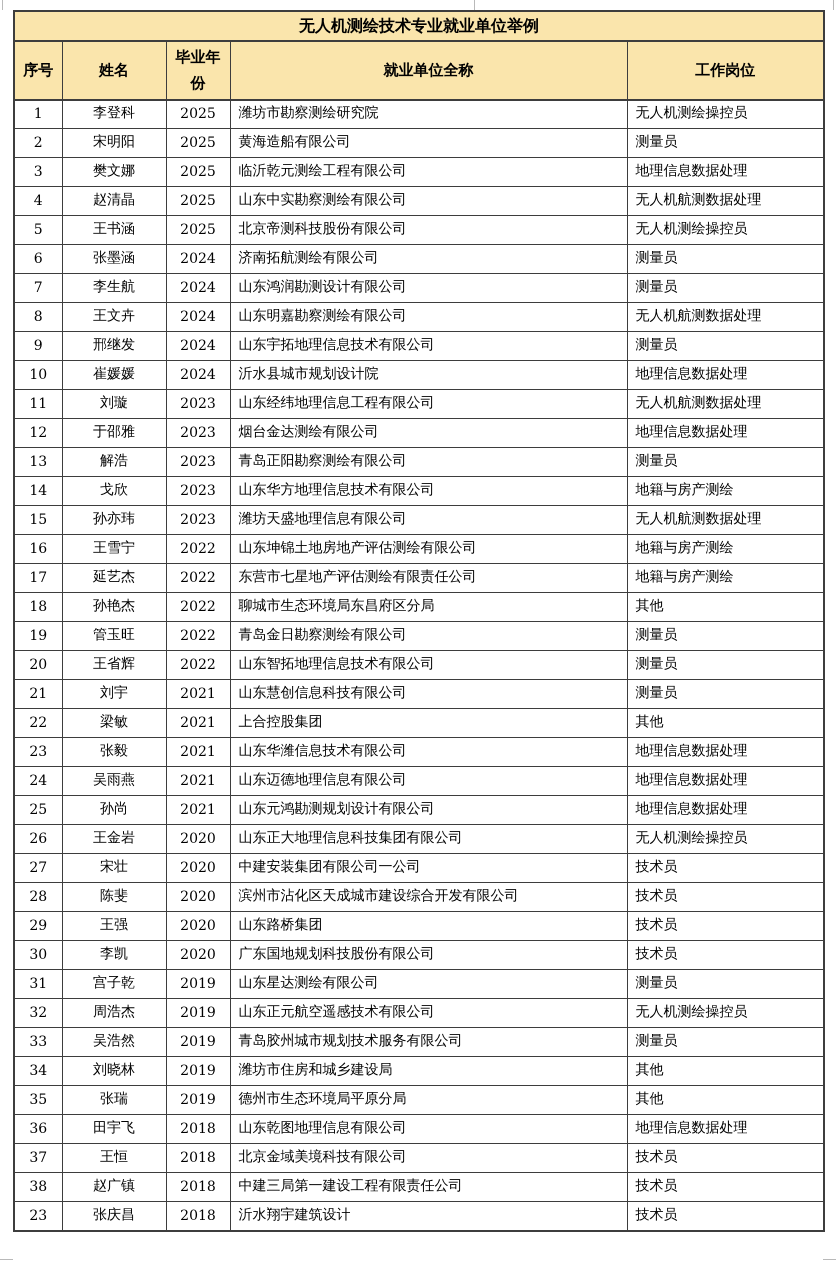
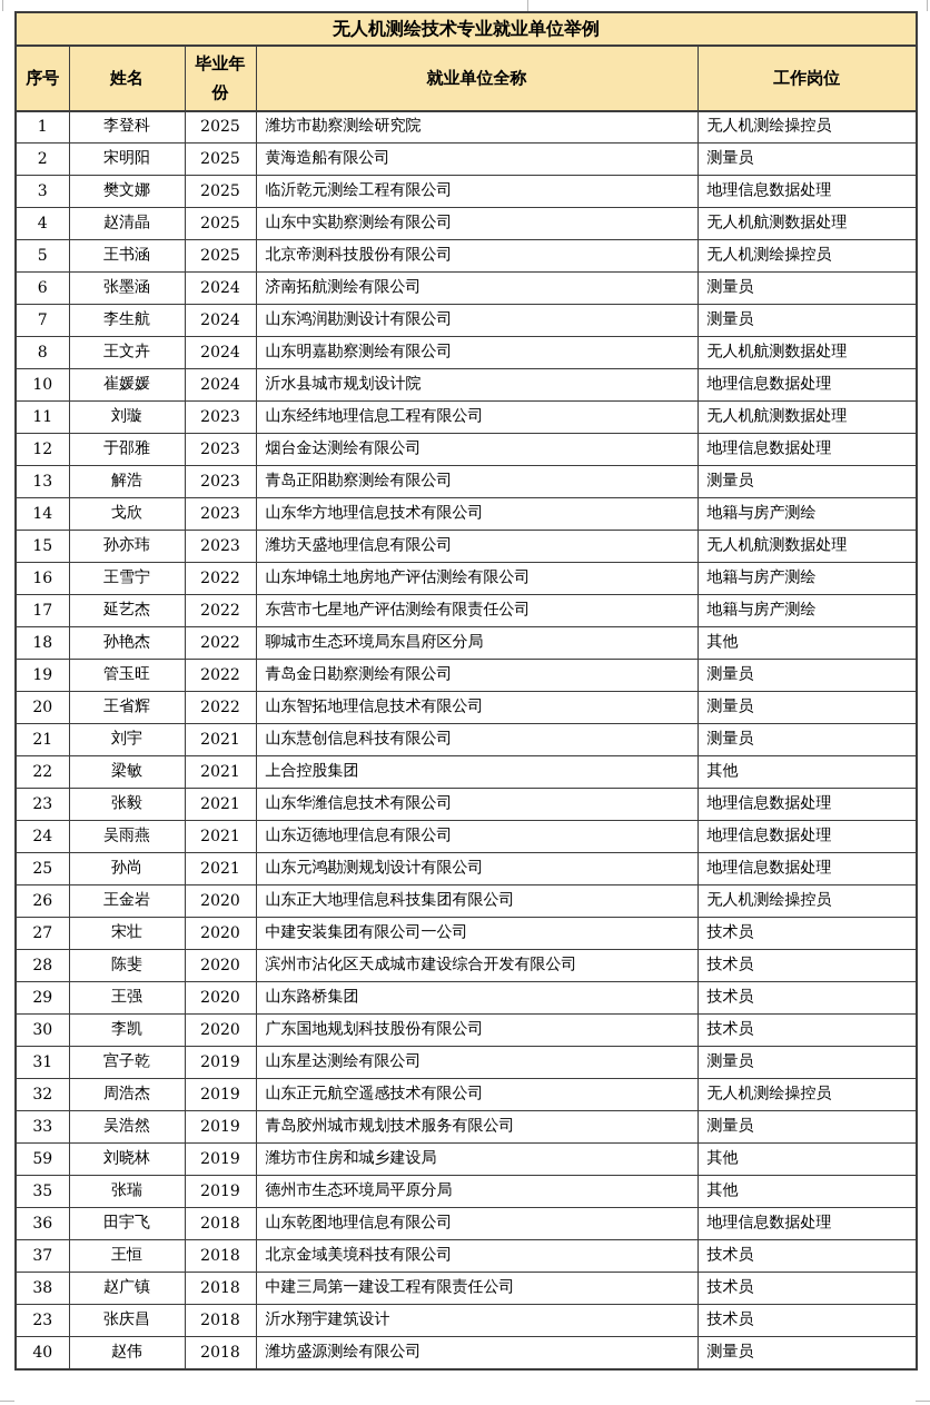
  无人机测绘技术专业就业单位举例
  序号	姓名	毕业年份	就业单位全称	工作岗位
  1	李登科	2025	潍坊市勘察测绘研究院	无人机测绘操控员
  2	宋明阳	2025	黄海造船有限公司	测量员
  3	樊文娜	2025	临沂乾元测绘工程有限公司	地理信息数据处理
  4	赵清晶	2025	山东中实勘察测绘有限公司	无人机航测数据处理
  5	王书涵	2025	北京帝测科技股份有限公司	无人机测绘操控员
  6	张墨涵	2024	济南拓航测绘有限公司	测量员
  7	李生航	2024	山东鸿润勘测设计有限公司	测量员
  8	王文卉	2024	山东明嘉勘察测绘有限公司	无人机航测数据处理
- 9	邢继发	2024	山东宇拓地理信息技术有限公司	测量员
  10	崔媛媛	2024	沂水县城市规划设计院	地理信息数据处理
  11	刘璇	2023	山东经纬地理信息工程有限公司	无人机航测数据处理
  12	于邵雅	2023	烟台金达测绘有限公司	地理信息数据处理
  13	解浩	2023	青岛正阳勘察测绘有限公司	测量员
  14	戈欣	2023	山东华方地理信息技术有限公司	地籍与房产测绘
  15	孙亦玮	2023	潍坊天盛地理信息有限公司	无人机航测数据处理
  16	王雪宁	2022	山东坤锦土地房地产评估测绘有限公司	地籍与房产测绘
  17	延艺杰	2022	东营市七星地产评估测绘有限责任公司	地籍与房产测绘
  18	孙艳杰	2022	聊城市生态环境局东昌府区分局	其他
  19	管玉旺	2022	青岛金日勘察测绘有限公司	测量员
  20	王省辉	2022	山东智拓地理信息技术有限公司	测量员
  21	刘宇	2021	山东慧创信息科技有限公司	测量员
  22	梁敏	2021	上合控股集团	其他
  23	张毅	2021	山东华潍信息技术有限公司	地理信息数据处理
  24	吴雨燕	2021	山东迈德地理信息有限公司	地理信息数据处理
  25	孙尚	2021	山东元鸿勘测规划设计有限公司	地理信息数据处理
  26	王金岩	2020	山东正大地理信息科技集团有限公司	无人机测绘操控员
  27	宋壮	2020	中建安装集团有限公司一公司	技术员
  28	陈斐	2020	滨州市沾化区天成城市建设综合开发有限公司	技术员
  29	王强	2020	山东路桥集团	技术员
  30	李凯	2020	广东国地规划科技股份有限公司	技术员
  31	宫子乾	2019	山东星达测绘有限公司	测量员
  32	周浩杰	2019	山东正元航空遥感技术有限公司	无人机测绘操控员
  33	吴浩然	2019	青岛胶州城市规划技术服务有限公司	测量员
- 34	刘晓林	2019	潍坊市住房和城乡建设局	其他
+ 59	刘晓林	2019	潍坊市住房和城乡建设局	其他
  35	张瑞	2019	德州市生态环境局平原分局	其他
  36	田宇飞	2018	山东乾图地理信息有限公司	地理信息数据处理
  37	王恒	2018	北京金域美境科技有限公司	技术员
  38	赵广镇	2018	中建三局第一建设工程有限责任公司	技术员
  23	张庆昌	2018	沂水翔宇建筑设计	技术员
+ 40	赵伟	2018	潍坊盛源测绘有限公司	测量员
